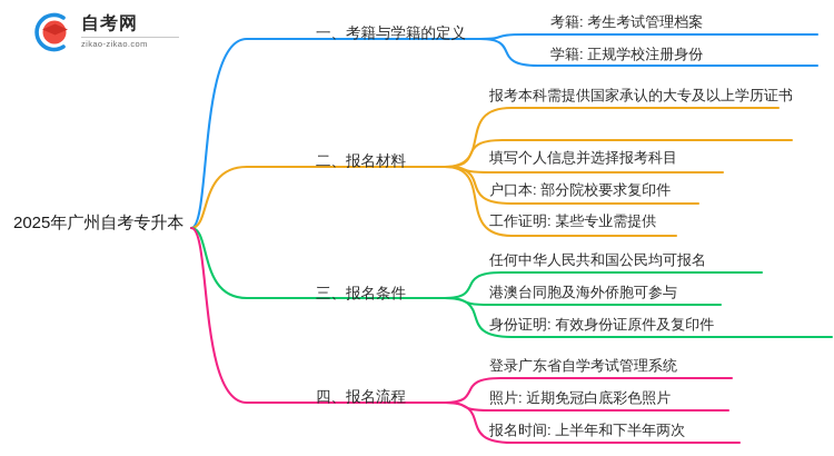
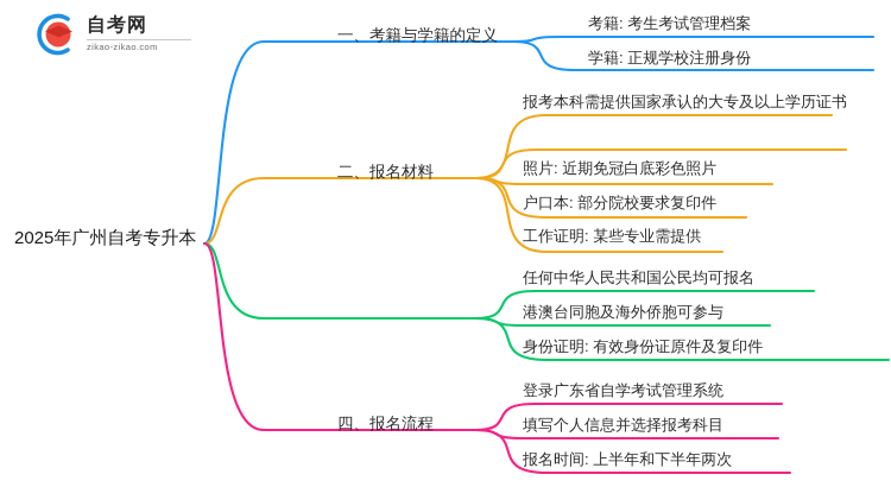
  自考网
  zikao-zikao.com
  2025年广州自考专升本
  一、考籍与学籍的定义
  考籍: 考生考试管理档案
  学籍: 正规学校注册身份
  二、报名材料
  报考本科需提供国家承认的大专及以上学历证书
- 填写个人信息并选择报考科目
+ 照片: 近期免冠白底彩色照片
  户口本: 部分院校要求复印件
  工作证明: 某些专业需提供
- 三、报名条件
  任何中华人民共和国公民均可报名
  港澳台同胞及海外侨胞可参与
  身份证明: 有效身份证原件及复印件
  四、报名流程
  登录广东省自学考试管理系统
- 照片: 近期免冠白底彩色照片
+ 填写个人信息并选择报考科目
  报名时间: 上半年和下半年两次
